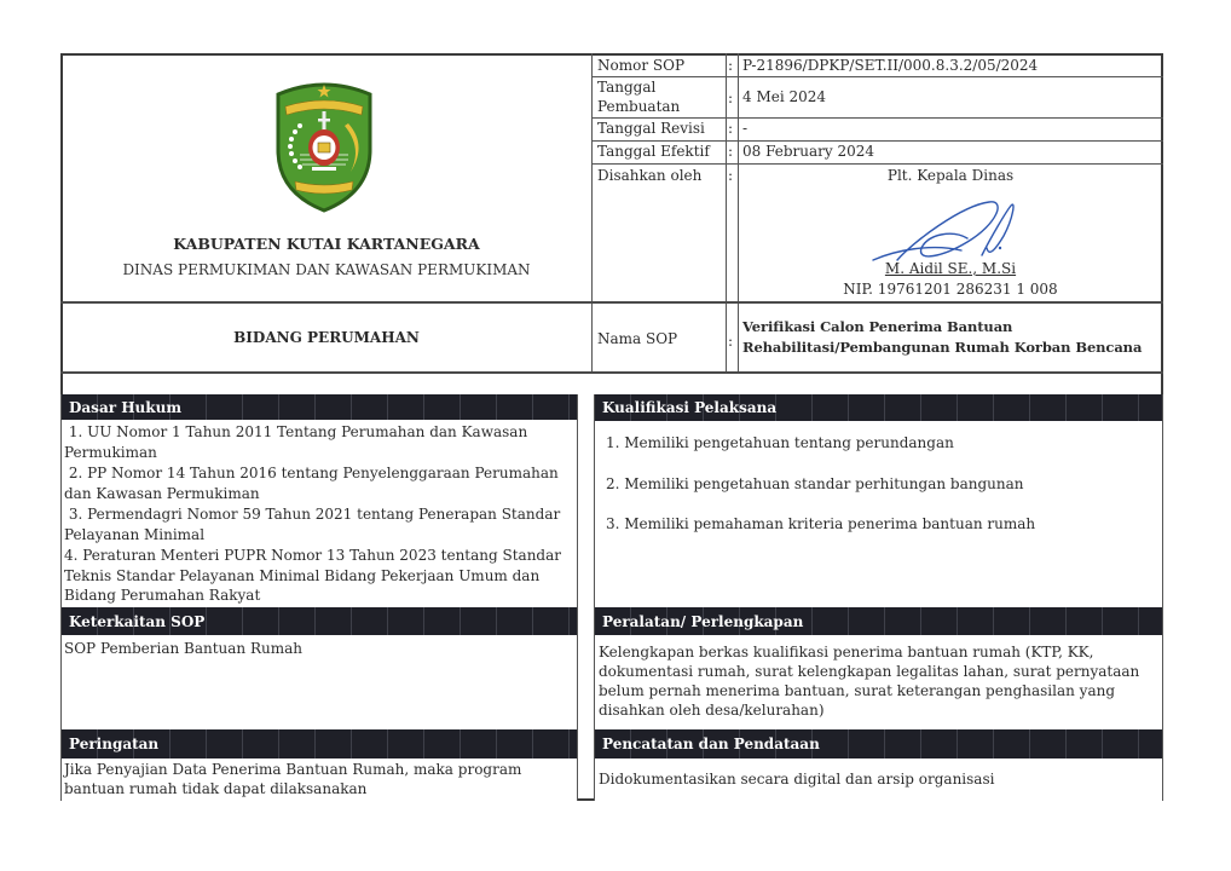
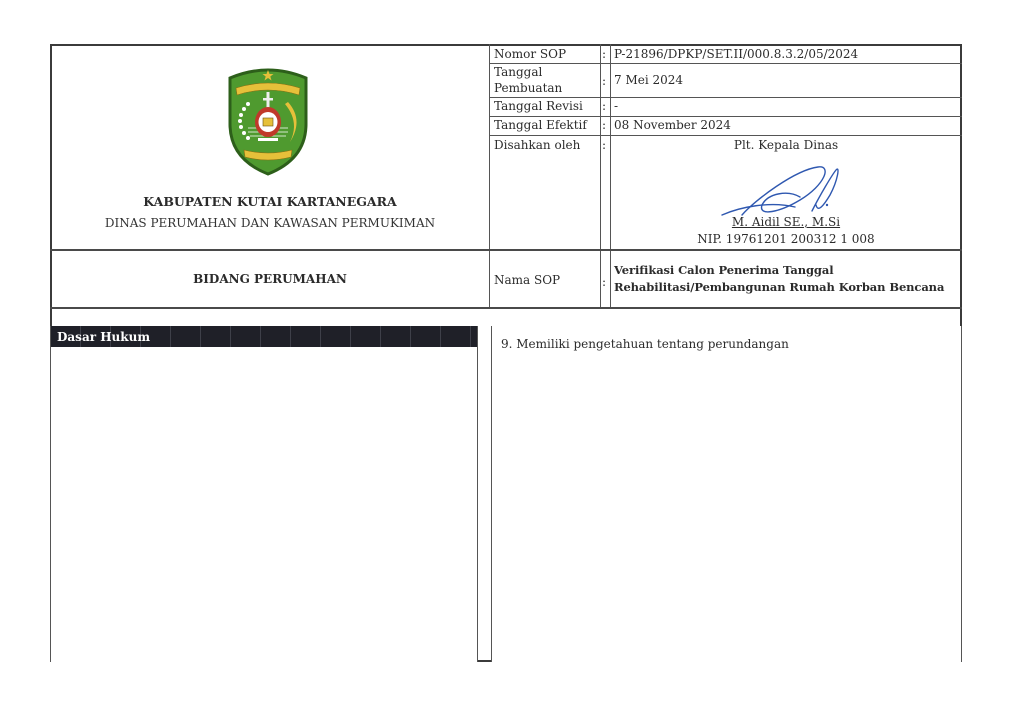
  KABUPATEN KUTAI KARTANEGARA
- DINAS PERMUKIMAN DAN KAWASAN PERMUKIMAN
+ DINAS PERUMAHAN DAN KAWASAN PERMUKIMAN
  BIDANG PERUMAHAN
  Nomor SOP
  :
  P-21896/DPKP/SET.II/000.8.3.2/05/2024
  Tanggal Pembuatan
  :
- 4 Mei 2024
+ 7 Mei 2024
  Tanggal Revisi
  :
  -
  Tanggal Efektif
  :
- 08 February 2024
+ 08 November 2024
  Disahkan oleh
  :
  Plt. Kepala Dinas
  M. Aidil SE., M.Si
- NIP. 19761201 286231 1 008
+ NIP. 19761201 200312 1 008
  Nama SOP
  :
- Verifikasi Calon Penerima Bantuan Rehabilitasi/Pembangunan Rumah Korban Bencana
+ Verifikasi Calon Penerima Tanggal Rehabilitasi/Pembangunan Rumah Korban Bencana
  Dasar Hukum
- 1. UU Nomor 1 Tahun 2011 Tentang Perumahan dan Kawasan Permukiman
- 2. PP Nomor 14 Tahun 2016 tentang Penyelenggaraan Perumahan dan Kawasan Permukiman
- 3. Permendagri Nomor 59 Tahun 2021 tentang Penerapan Standar Pelayanan Minimal
- 4. Peraturan Menteri PUPR Nomor 13 Tahun 2023 tentang Standar Teknis Standar Pelayanan Minimal Bidang Pekerjaan Umum dan Bidang Perumahan Rakyat
- Keterkaitan SOP
- SOP Pemberian Bantuan Rumah
- Peringatan
- Jika Penyajian Data Penerima Bantuan Rumah, maka program bantuan rumah tidak dapat dilaksanakan
- Kualifikasi Pelaksana
- 1. Memiliki pengetahuan tentang perundangan
+ 9. Memiliki pengetahuan tentang perundangan
- 2. Memiliki pengetahuan standar perhitungan bangunan
- 3. Memiliki pemahaman kriteria penerima bantuan rumah
- Peralatan/ Perlengkapan
- Kelengkapan berkas kualifikasi penerima bantuan rumah (KTP, KK, dokumentasi rumah, surat kelengkapan legalitas lahan, surat pernyataan belum pernah menerima bantuan, surat keterangan penghasilan yang disahkan oleh desa/kelurahan)
- Pencatatan dan Pendataan
- Didokumentasikan secara digital dan arsip organisasi
